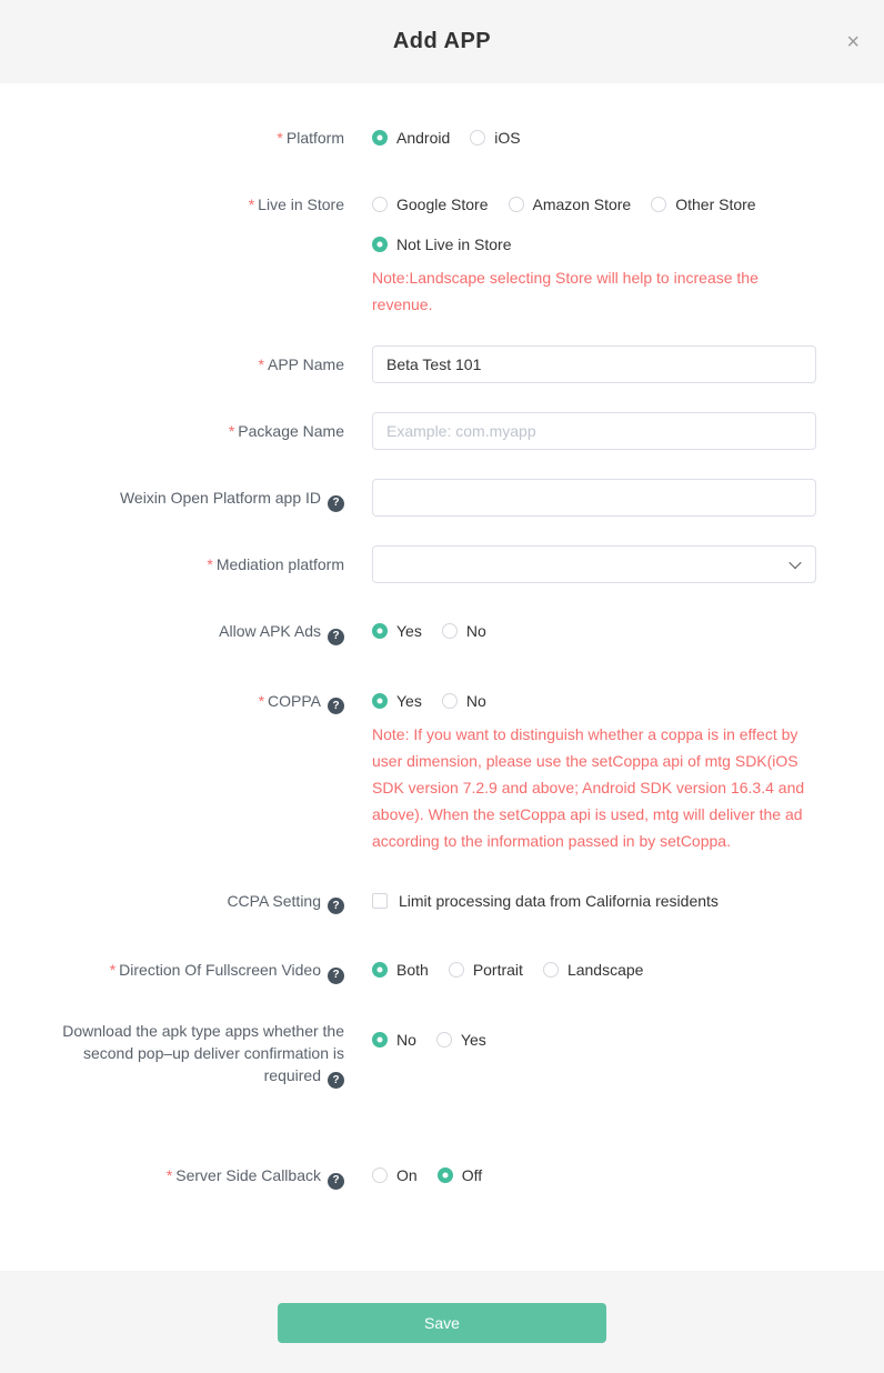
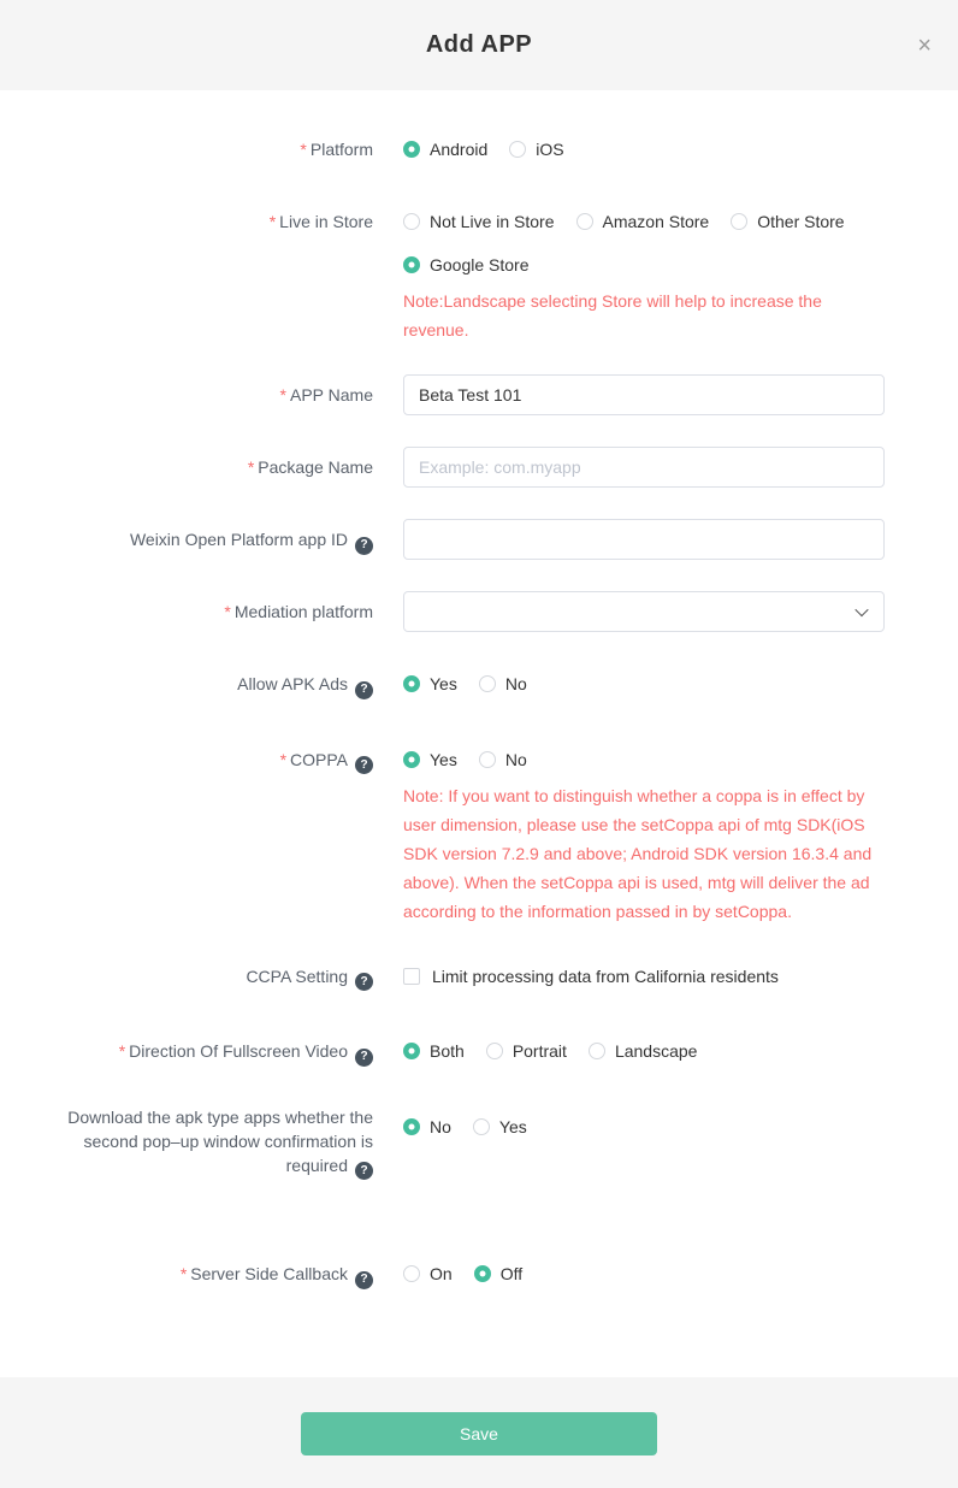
  Add APP
  ×
  * Platform
  Android
  iOS
  * Live in Store
- Google Store
+ Not Live in Store
  Amazon Store
  Other Store
- Not Live in Store
+ Google Store
  Note:Landscape selecting Store will help to increase the revenue.
  * APP Name
  Beta Test 101
  * Package Name
  Example: com.myapp
  Weixin Open Platform app ID ?
  * Mediation platform
  Allow APK Ads ?
  Yes
  No
  * COPPA ?
  Yes
  No
  Note: If you want to distinguish whether a coppa is in effect by user dimension, please use the setCoppa api of mtg SDK(iOS SDK version 7.2.9 and above; Android SDK version 16.3.4 and above). When the setCoppa api is used, mtg will deliver the ad according to the information passed in by setCoppa.
  CCPA Setting ?
  Limit processing data from California residents
  * Direction Of Fullscreen Video ?
  Both
  Portrait
  Landscape
- Download the apk type apps whether the second pop–up deliver confirmation is required ?
+ Download the apk type apps whether the second pop–up window confirmation is required ?
  No
  Yes
  * Server Side Callback ?
  On
  Off
  Save
